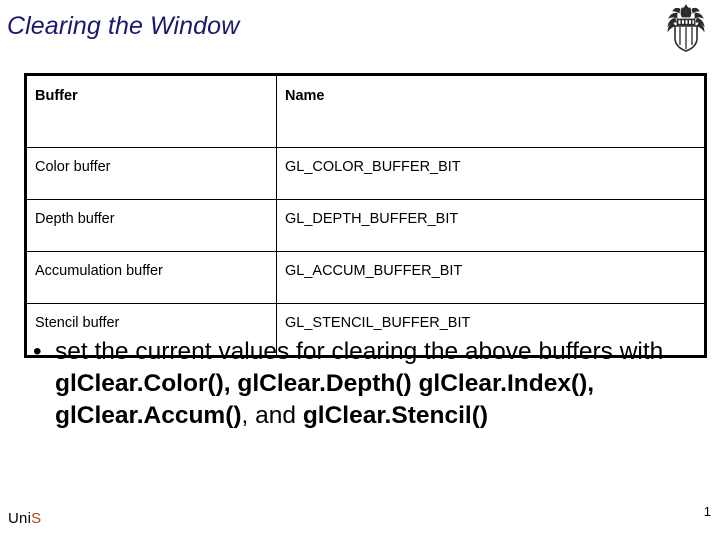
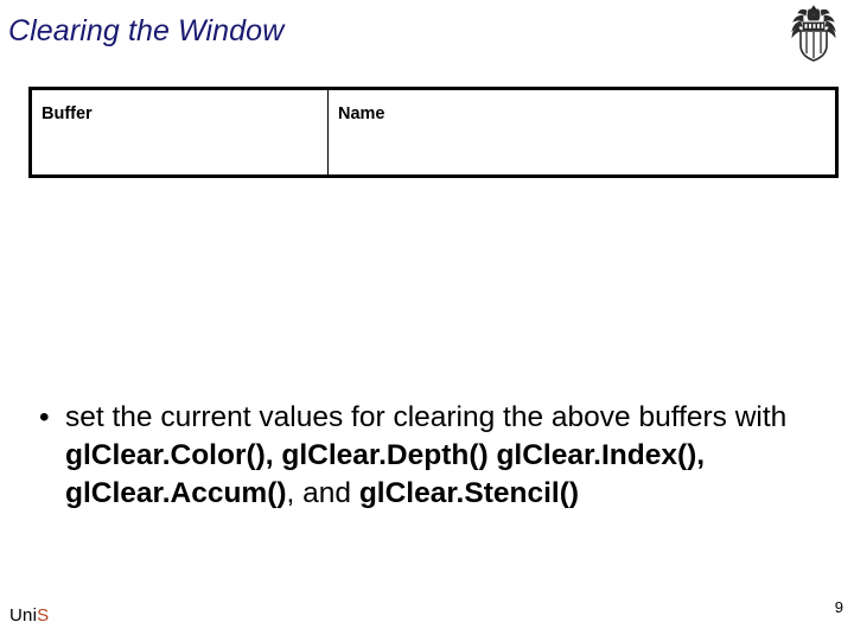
  Clearing the Window
  Buffer	Name
- Color buffer	GL_COLOR_BUFFER_BIT
- Depth buffer	GL_DEPTH_BUFFER_BIT
- Accumulation buffer	GL_ACCUM_BUFFER_BIT
- Stencil buffer	GL_STENCIL_BUFFER_BIT
  •
  set the current values for clearing the above buffers with glClear.Color(), glClear.Depth() glClear.Index(), glClear.Accum(), and glClear.Stencil()
  UniS
- 1
+ 9
